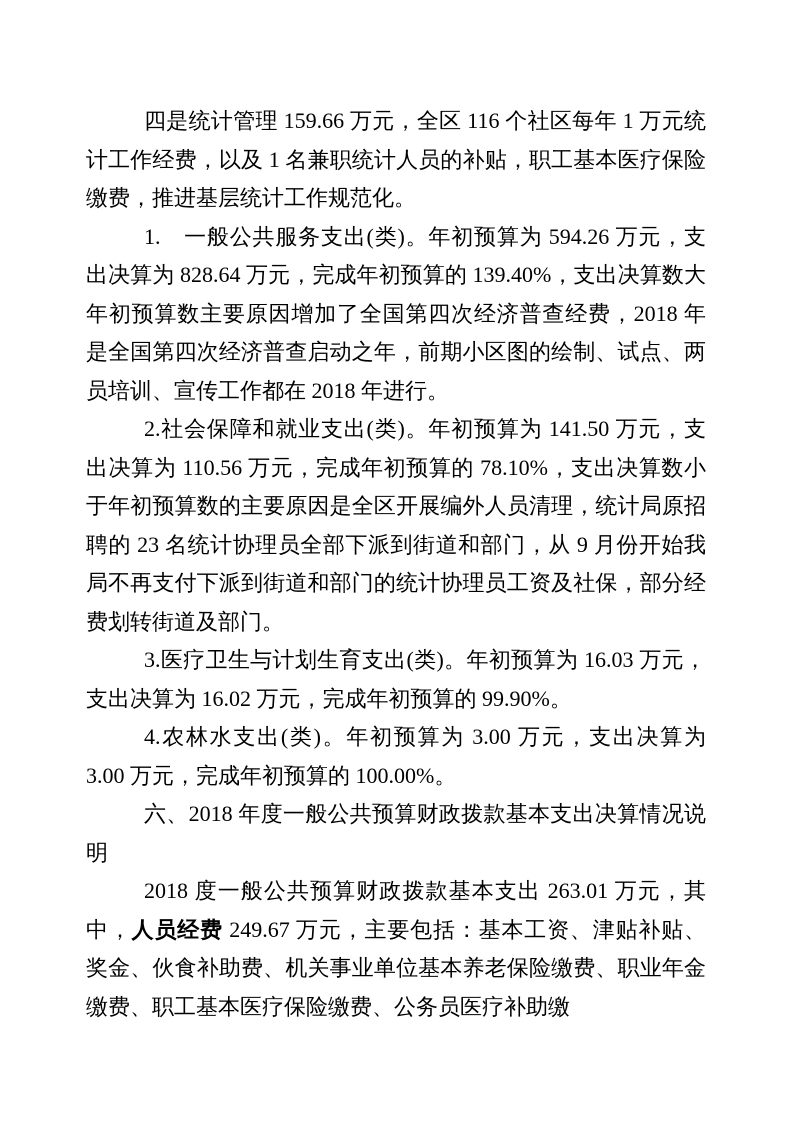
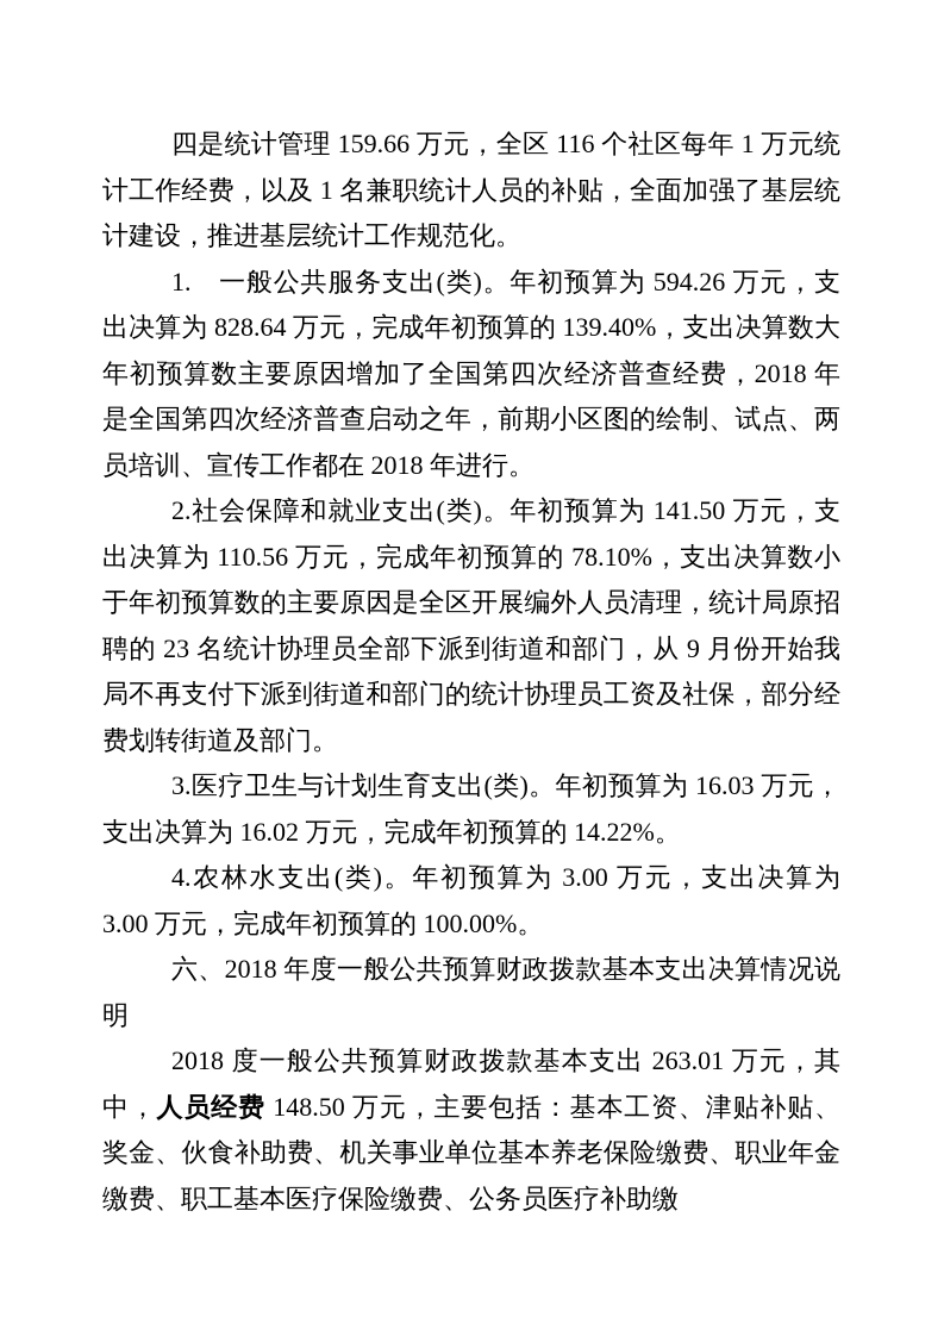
- 四是统计管理 159.66 万元，全区 116 个社区每年 1 万元统计工作经费，以及 1 名兼职统计人员的补贴，职工基本医疗保险缴费，推进基层统计工作规范化。
+ 四是统计管理 159.66 万元，全区 116 个社区每年 1 万元统计工作经费，以及 1 名兼职统计人员的补贴，全面加强了基层统计建设，推进基层统计工作规范化。
  1. 一般公共服务支出(类)。年初预算为 594.26 万元，支出决算为 828.64 万元，完成年初预算的 139.40%，支出决算数大年初预算数主要原因增加了全国第四次经济普查经费，2018 年是全国第四次经济普查启动之年，前期小区图的绘制、试点、两员培训、宣传工作都在 2018 年进行。
  2.社会保障和就业支出(类)。年初预算为 141.50 万元，支出决算为 110.56 万元，完成年初预算的 78.10%，支出决算数小于年初预算数的主要原因是全区开展编外人员清理，统计局原招聘的 23 名统计协理员全部下派到街道和部门，从 9 月份开始我局不再支付下派到街道和部门的统计协理员工资及社保，部分经费划转街道及部门。
- 3.医疗卫生与计划生育支出(类)。年初预算为 16.03 万元，支出决算为 16.02 万元，完成年初预算的 99.90%。
+ 3.医疗卫生与计划生育支出(类)。年初预算为 16.03 万元，支出决算为 16.02 万元，完成年初预算的 14.22%。
  4.农林水支出(类)。年初预算为 3.00 万元，支出决算为 3.00 万元，完成年初预算的 100.00%。
  六、2018 年度一般公共预算财政拨款基本支出决算情况说明
- 2018 度一般公共预算财政拨款基本支出 263.01 万元，其中，人员经费 249.67 万元，主要包括：基本工资、津贴补贴、奖金、伙食补助费、机关事业单位基本养老保险缴费、职业年金缴费、职工基本医疗保险缴费、公务员医疗补助缴
+ 2018 度一般公共预算财政拨款基本支出 263.01 万元，其中，人员经费 148.50 万元，主要包括：基本工资、津贴补贴、奖金、伙食补助费、机关事业单位基本养老保险缴费、职业年金缴费、职工基本医疗保险缴费、公务员医疗补助缴
